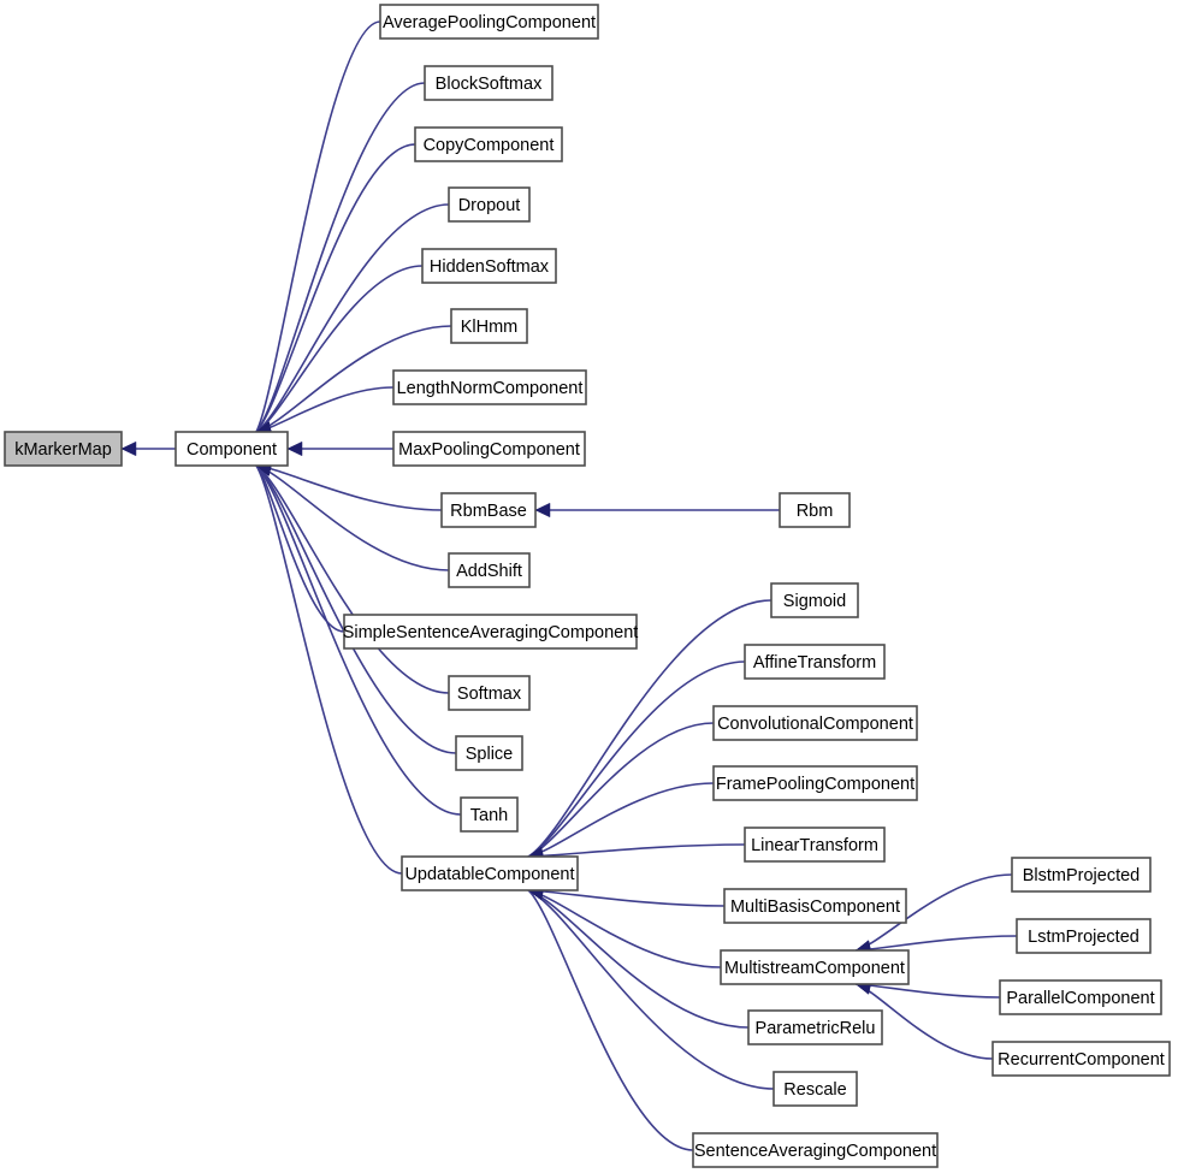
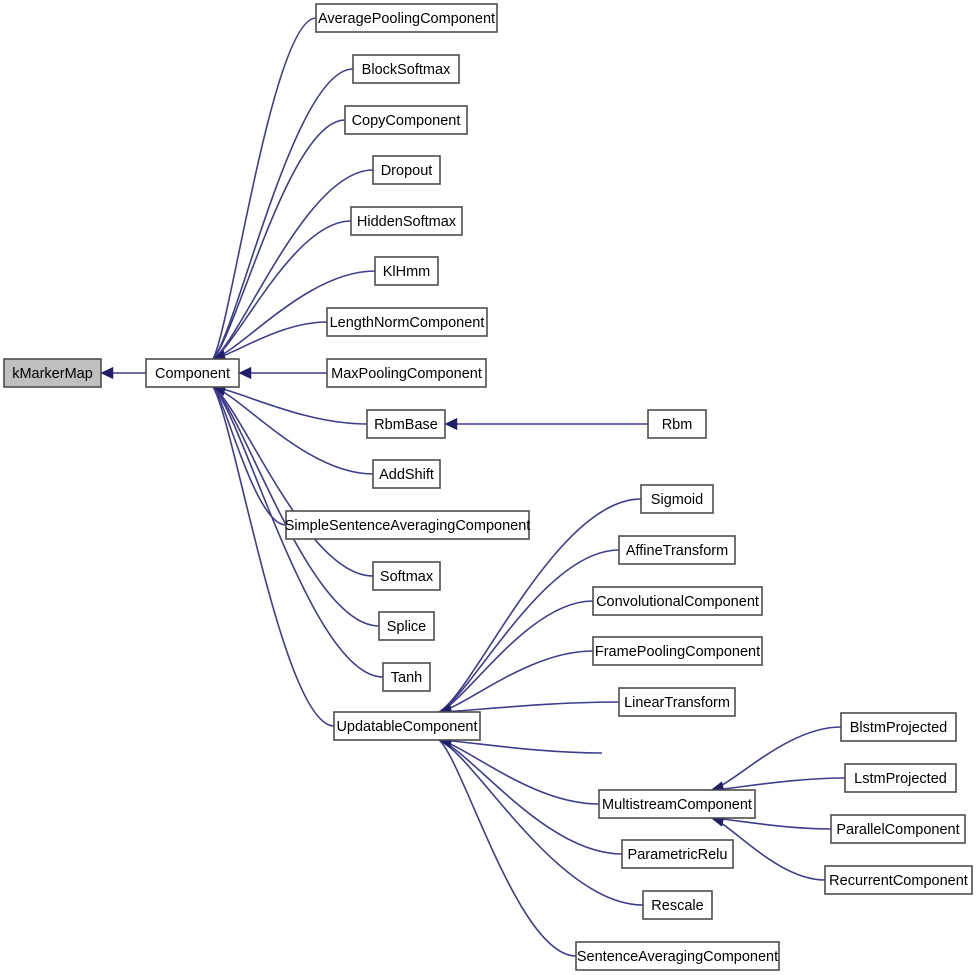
  kMarkerMap
  Component
  AveragePoolingComponent
  BlockSoftmax
  CopyComponent
  Dropout
  HiddenSoftmax
  KlHmm
  LengthNormComponent
  MaxPoolingComponent
  RbmBase
  AddShift
  SimpleSentenceAveragingComponent
  Softmax
  Splice
  Tanh
  UpdatableComponent
  Rbm
  Sigmoid
  AffineTransform
  ConvolutionalComponent
  FramePoolingComponent
  LinearTransform
- MultiBasisComponent
  MultistreamComponent
  ParametricRelu
  Rescale
  SentenceAveragingComponent
  BlstmProjected
  LstmProjected
  ParallelComponent
  RecurrentComponent
